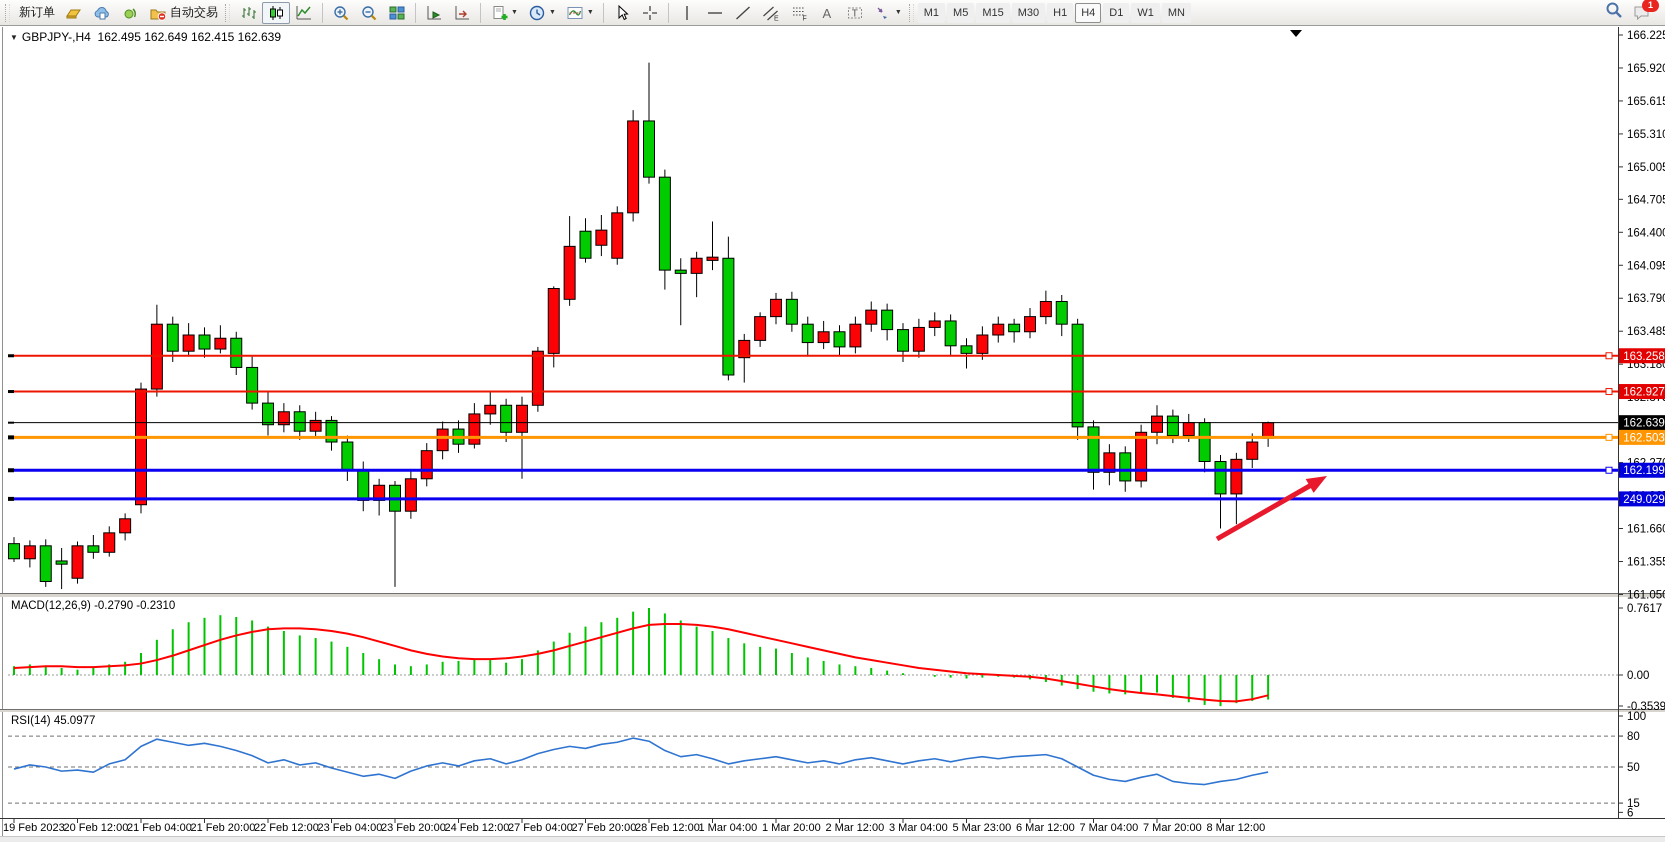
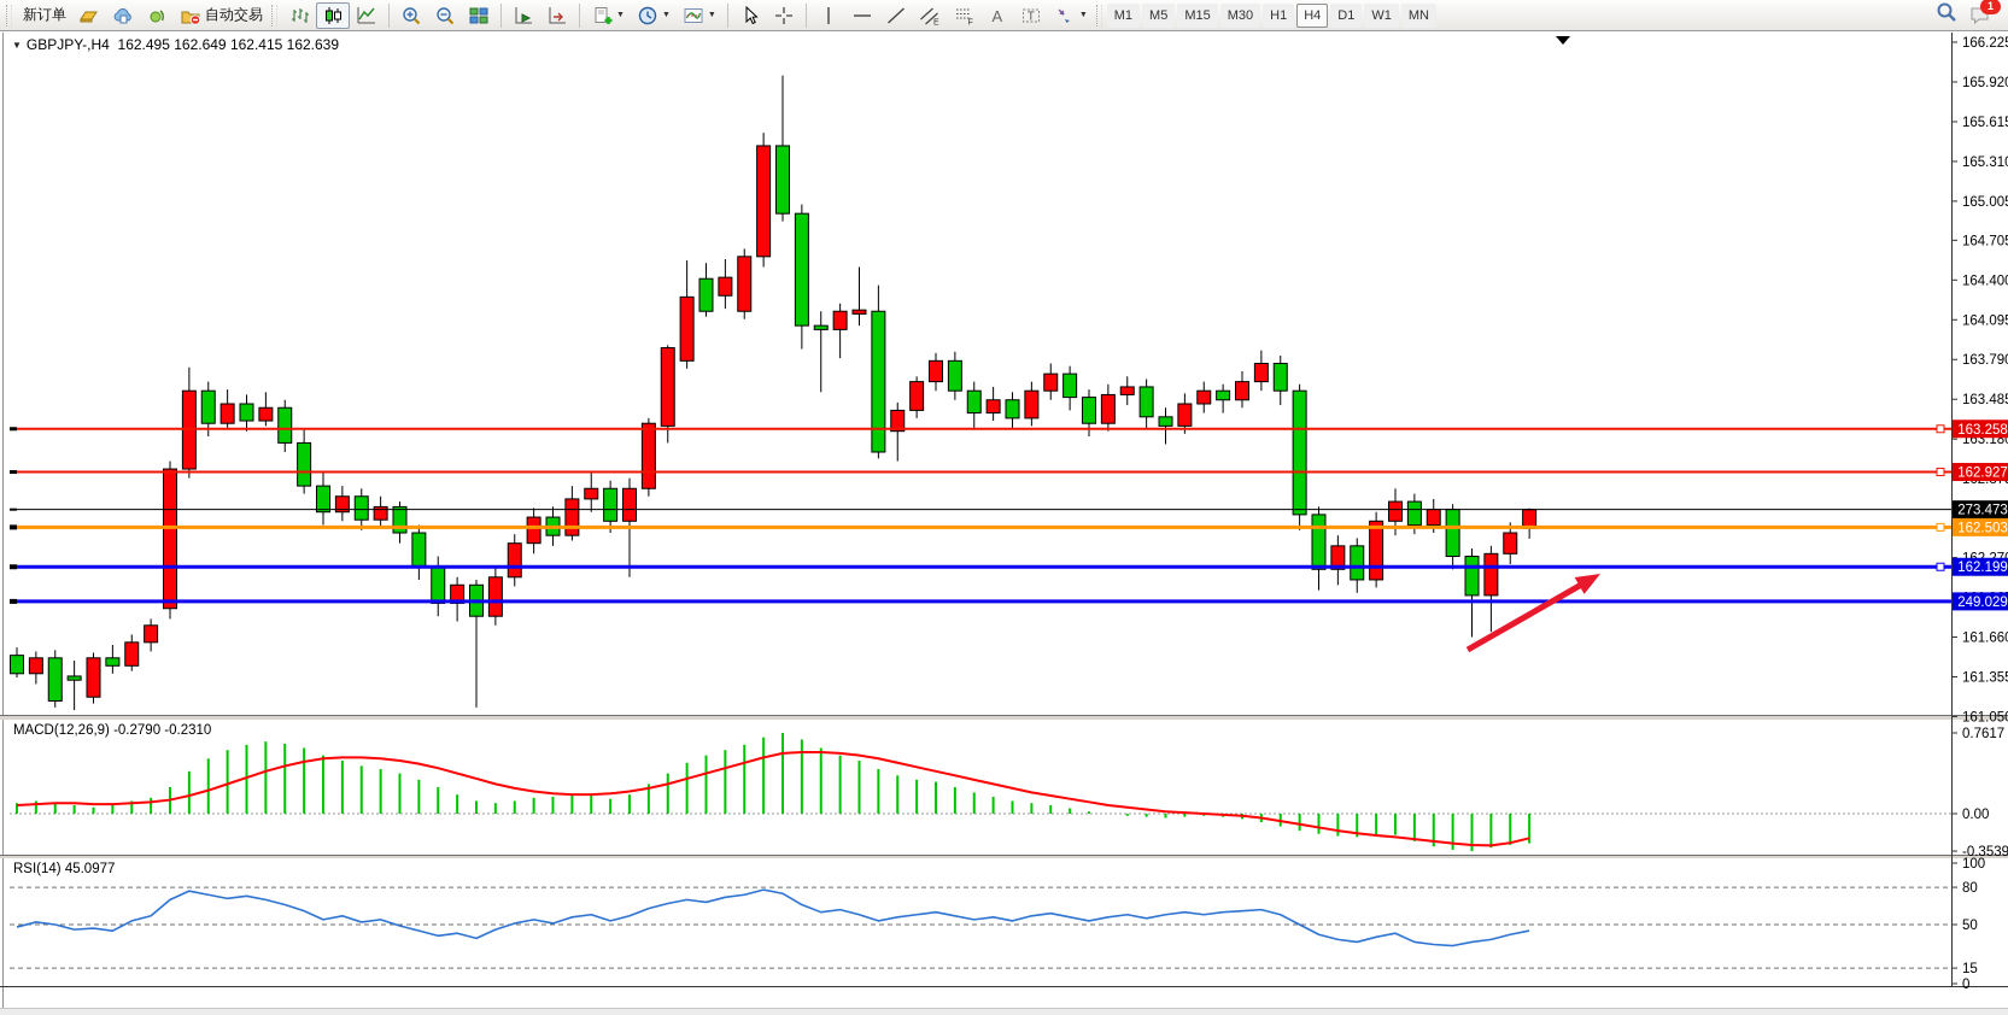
  新订单
  自动交易
  A
  T
  M1
  M5
  M15
  M30
  H1
  H4
  D1
  W1
  MN
  1
  166.22
  165.92
  165.61
  165.31
  165.00
  164.70
  164.40
  164.09
  163.79
  163.48
  163.18
  161.66
  161.35
  161.05
  163.258
  162.927
- 162.639
+ 273.473
  162.503
  162.199
  249.029
  0.7617
  0.00
  -0.3539
  100
  80
  50
  15
- 6
+ 0
- 19 Feb 2023
- 20 Feb 12:00
- 21 Feb 04:00
- 21 Feb 20:00
- 22 Feb 12:00
- 23 Feb 04:00
- 23 Feb 20:00
- 24 Feb 12:00
- 27 Feb 04:00
- 27 Feb 20:00
- 28 Feb 12:00
- 1 Mar 04:00
- 1 Mar 20:00
- 2 Mar 12:00
- 3 Mar 04:00
- 5 Mar 23:00
- 6 Mar 12:00
- 7 Mar 04:00
- 7 Mar 20:00
- 8 Mar 12:00
  ▼ GBPJPY-,H4 162.495 162.649 162.415 162.639
  MACD(12,26,9) -0.2790 -0.2310
  RSI(14) 45.0977
